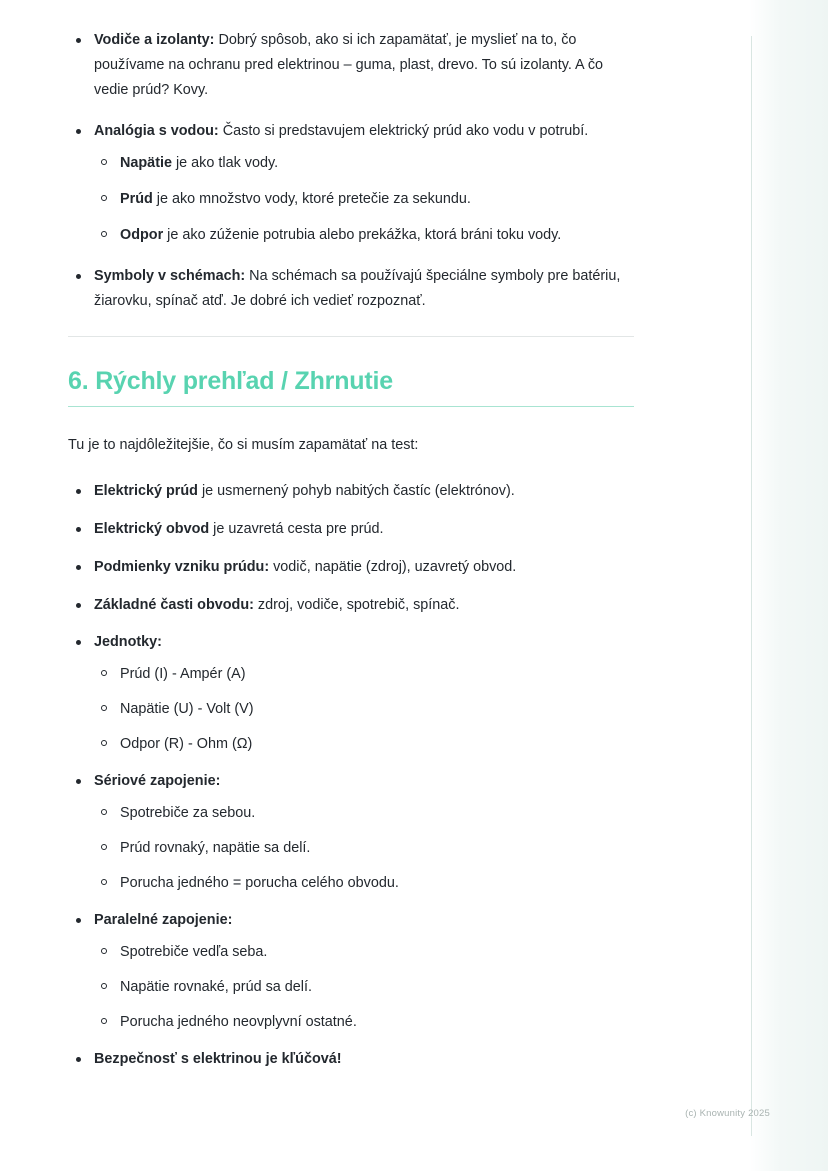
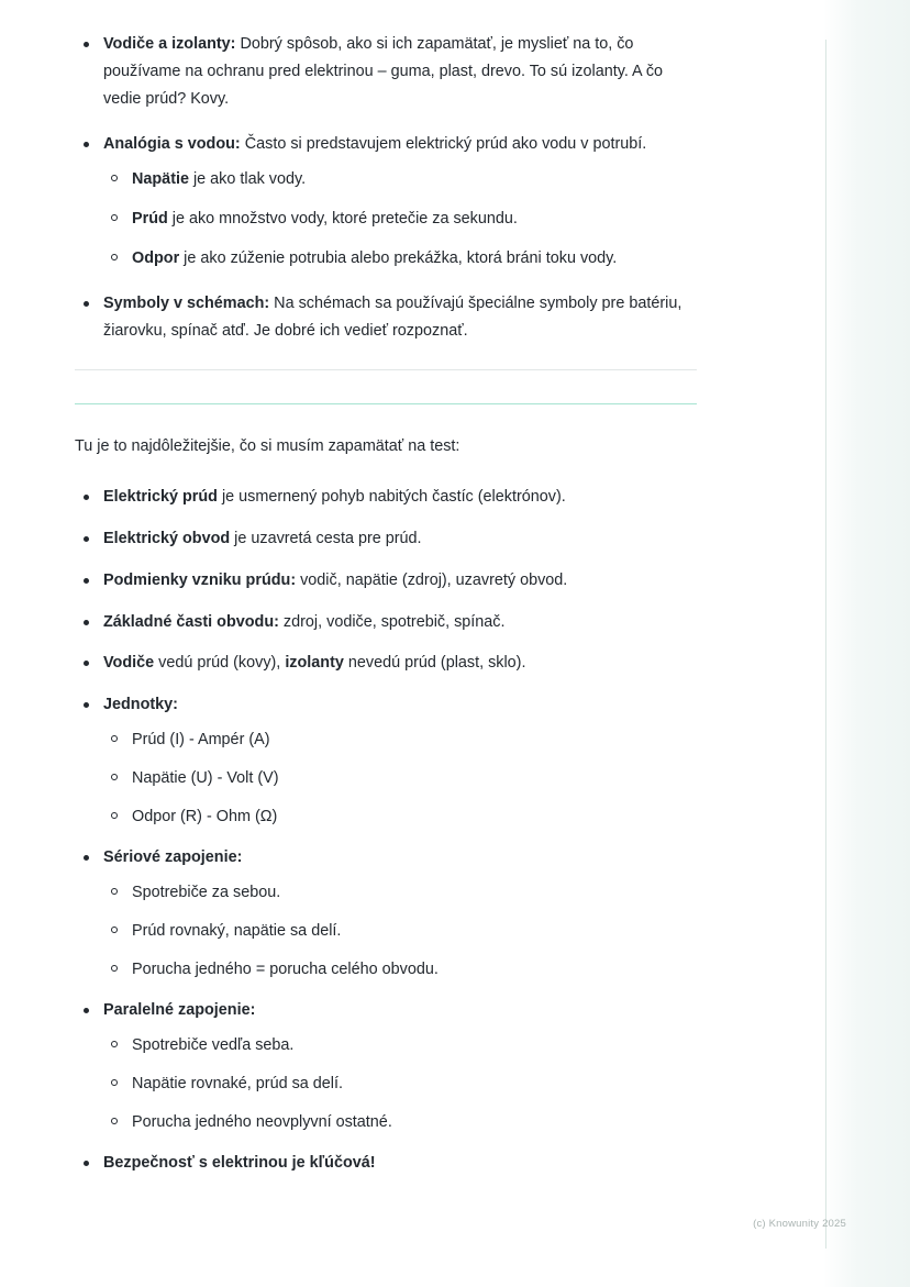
  Vodiče a izolanty: Dobrý spôsob, ako si ich zapamätať, je myslieť na to, čo používame na ochranu pred elektrinou – guma, plast, drevo. To sú izolanty. A čo vedie prúd? Kovy.
  Analógia s vodou: Často si predstavujem elektrický prúd ako vodu v potrubí.
  Napätie je ako tlak vody.
  Prúd je ako množstvo vody, ktoré pretečie za sekundu.
  Odpor je ako zúženie potrubia alebo prekážka, ktorá bráni toku vody.
  Symboly v schémach: Na schémach sa používajú špeciálne symboly pre batériu, žiarovku, spínač atď. Je dobré ich vedieť rozpoznať.
- 6. Rýchly prehľad / Zhrnutie
  Tu je to najdôležitejšie, čo si musím zapamätať na test:
  Elektrický prúd je usmernený pohyb nabitých častíc (elektrónov).
  Elektrický obvod je uzavretá cesta pre prúd.
  Podmienky vzniku prúdu: vodič, napätie (zdroj), uzavretý obvod.
  Základné časti obvodu: zdroj, vodiče, spotrebič, spínač.
+ Vodiče vedú prúd (kovy), izolanty nevedú prúd (plast, sklo).
  Jednotky:
  Prúd (I) - Ampér (A)
  Napätie (U) - Volt (V)
  Odpor (R) - Ohm (Ω)
  Sériové zapojenie:
  Spotrebiče za sebou.
  Prúd rovnaký, napätie sa delí.
  Porucha jedného = porucha celého obvodu.
  Paralelné zapojenie:
  Spotrebiče vedľa seba.
  Napätie rovnaké, prúd sa delí.
  Porucha jedného neovplyvní ostatné.
  Bezpečnosť s elektrinou je kľúčová!
  (c) Knowunity 2025
